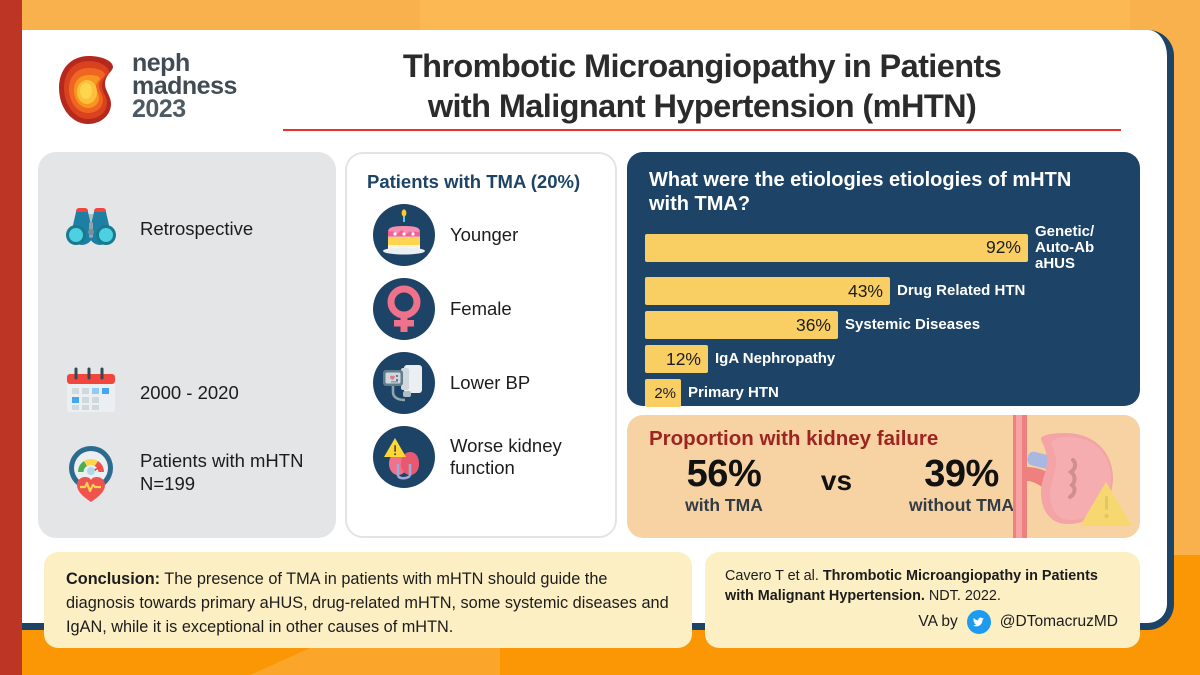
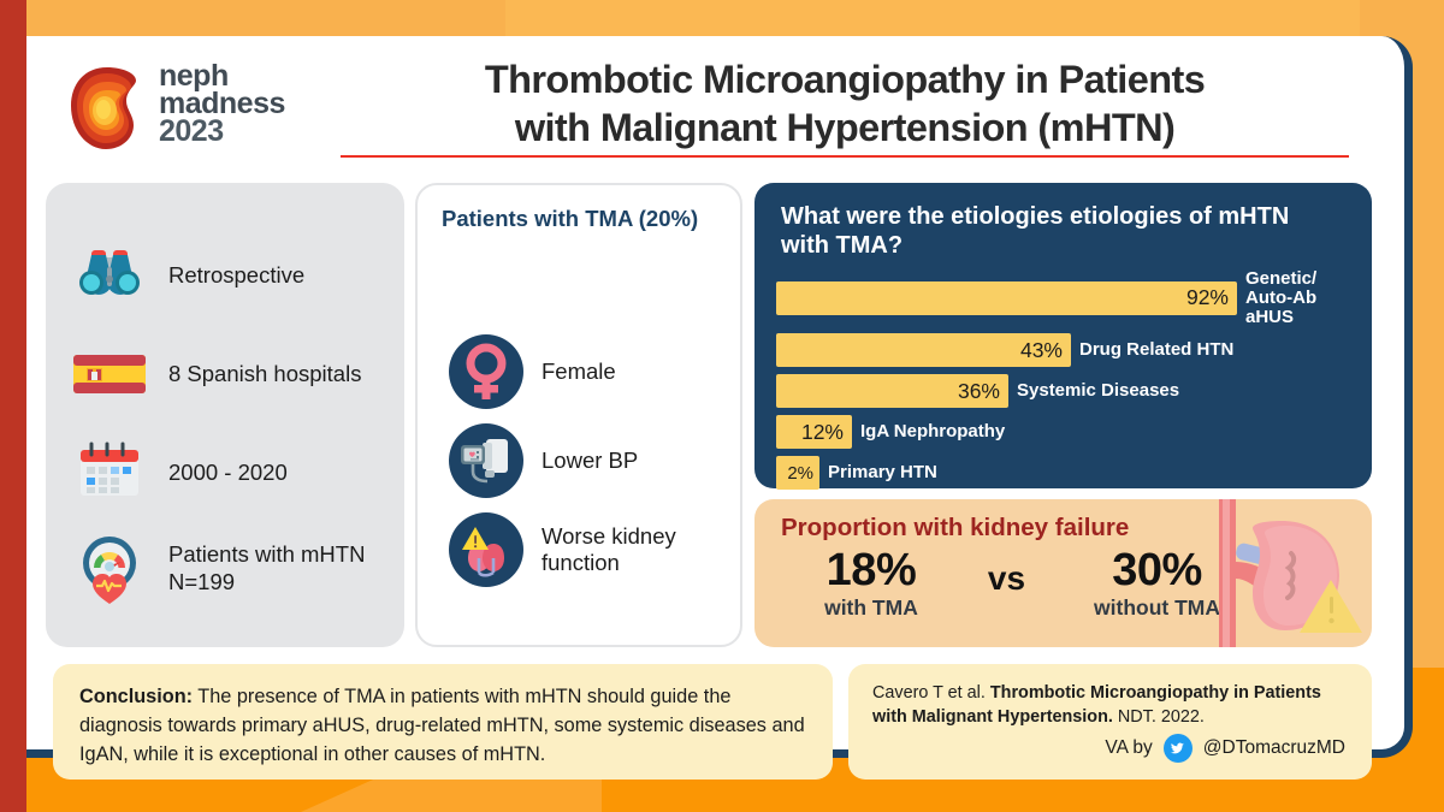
  neph
  madness
  2023
  Thrombotic Microangiopathy in Patients
  with Malignant Hypertension (mHTN)
  Retrospective
+ 8 Spanish hospitals
  2000 - 2020
  Patients with mHTN
  N=199
  Patients with TMA (20%)
- Younger
  Female
  Lower BP
  Worse kidney
  function
  What were the etiologies etiologies of mHTN with TMA?
  92%
  Genetic/
  Auto-Ab aHUS
  43%
  Drug Related HTN
  36%
  Systemic Diseases
  12%
  IgA Nephropathy
  2%
  Primary HTN
  Proportion with kidney failure
- 56%
+ 18%
  with TMA
  vs
- 39%
+ 30%
  without TMA
  Conclusion: The presence of TMA in patients with mHTN should guide the diagnosis towards primary aHUS, drug-related mHTN, some systemic diseases and IgAN, while it is exceptional in other causes of mHTN.
  Cavero T et al. Thrombotic Microangiopathy in Patients with Malignant Hypertension. NDT. 2022.
  VA by
  @DTomacruzMD
